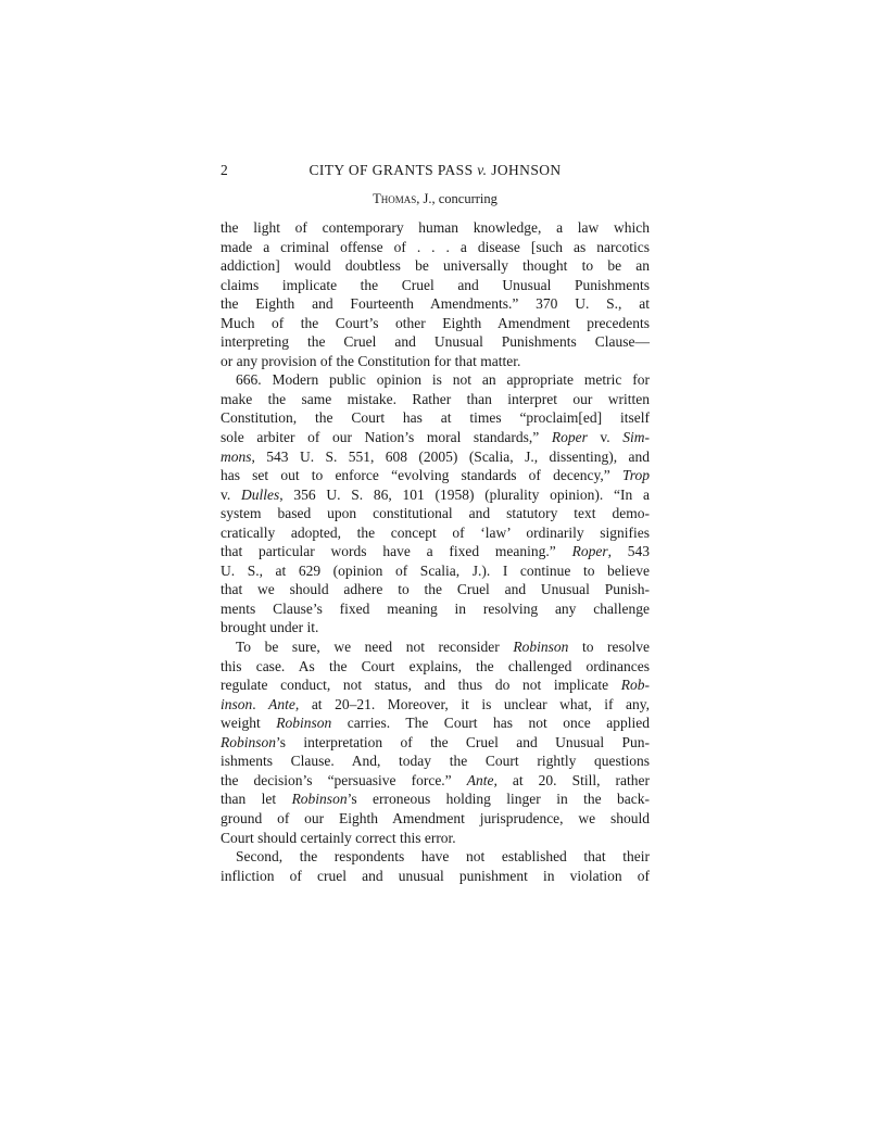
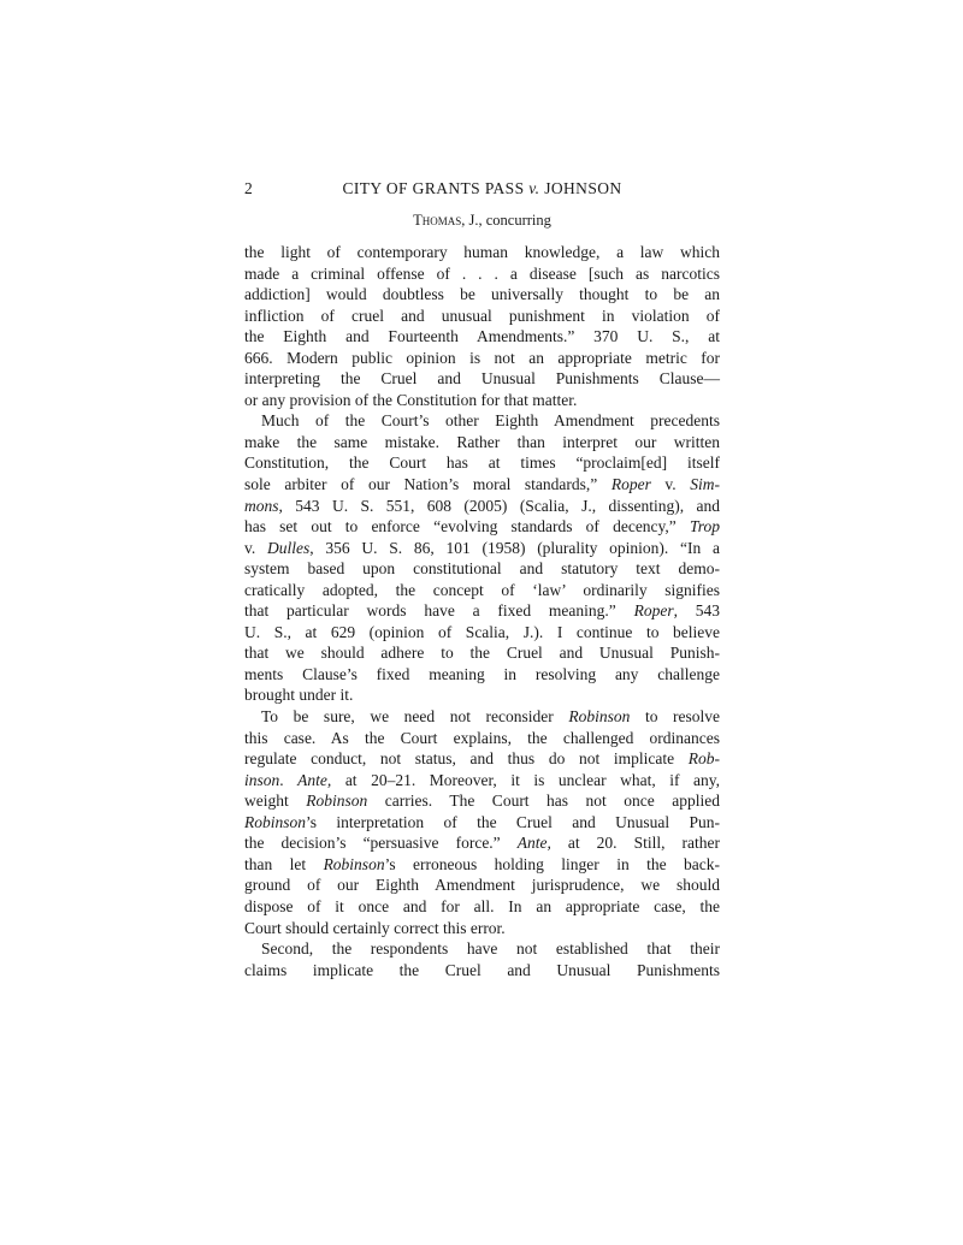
  2
  CITY OF GRANTS PASS v. JOHNSON
  Thomas, J., concurring
  the light of contemporary human knowledge, a law which
  made a criminal offense of . . . a disease [such as narcotics
  addiction] would doubtless be universally thought to be an
- claims implicate the Cruel and Unusual Punishments
+ infliction of cruel and unusual punishment in violation of
  the Eighth and Fourteenth Amendments.” 370 U. S., at
- Much of the Court’s other Eighth Amendment precedents
+ 666. Modern public opinion is not an appropriate metric for
  interpreting the Cruel and Unusual Punishments Clause—
  or any provision of the Constitution for that matter.
- 666. Modern public opinion is not an appropriate metric for
+ Much of the Court’s other Eighth Amendment precedents
  make the same mistake. Rather than interpret our written
  Constitution, the Court has at times “proclaim[ed] itself
  sole arbiter of our Nation’s moral standards,” Roper v. Sim-
  mons, 543 U. S. 551, 608 (2005) (Scalia, J., dissenting), and
  has set out to enforce “evolving standards of decency,” Trop
  v. Dulles, 356 U. S. 86, 101 (1958) (plurality opinion). “In a
  system based upon constitutional and statutory text demo-
  cratically adopted, the concept of ‘law’ ordinarily signifies
  that particular words have a fixed meaning.” Roper, 543
  U. S., at 629 (opinion of Scalia, J.). I continue to believe
  that we should adhere to the Cruel and Unusual Punish-
  ments Clause’s fixed meaning in resolving any challenge
  brought under it.
  To be sure, we need not reconsider Robinson to resolve
  this case. As the Court explains, the challenged ordinances
  regulate conduct, not status, and thus do not implicate Rob-
  inson. Ante, at 20–21. Moreover, it is unclear what, if any,
  weight Robinson carries. The Court has not once applied
  Robinson’s interpretation of the Cruel and Unusual Pun-
- ishments Clause. And, today the Court rightly questions
  the decision’s “persuasive force.” Ante, at 20. Still, rather
  than let Robinson’s erroneous holding linger in the back-
  ground of our Eighth Amendment jurisprudence, we should
+ dispose of it once and for all. In an appropriate case, the
  Court should certainly correct this error.
  Second, the respondents have not established that their
- infliction of cruel and unusual punishment in violation of
+ claims implicate the Cruel and Unusual Punishments
